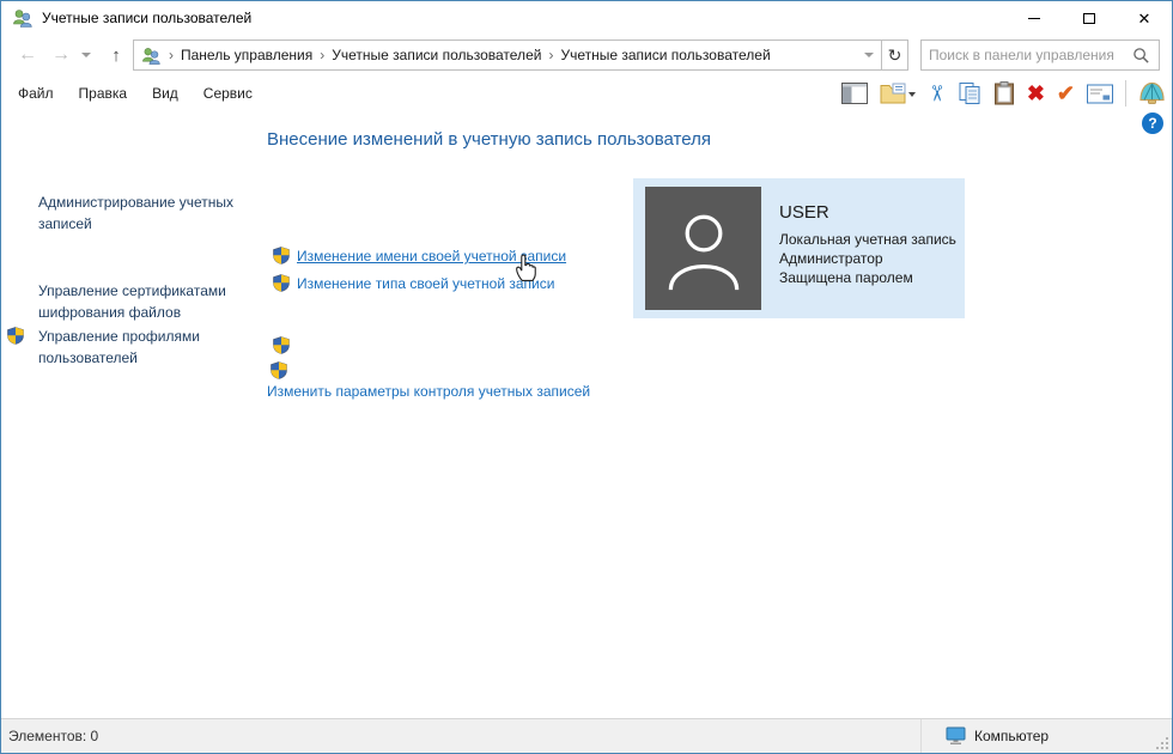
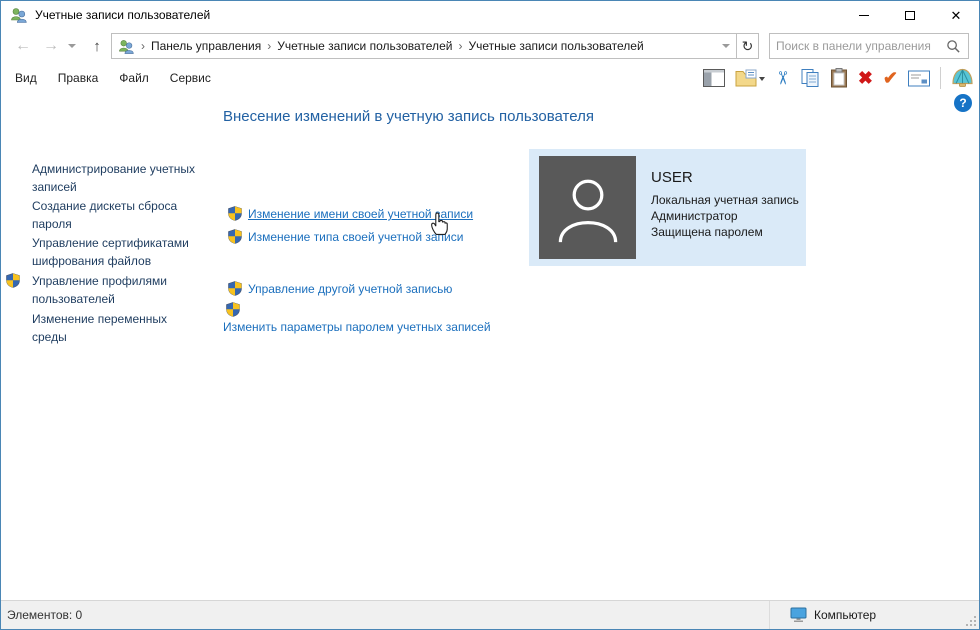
  Учетные записи пользователей
  ✕
  ←
  →
  ↑
  ›
  Панель управления
  ›
  Учетные записи пользователей
  ›
  Учетные записи пользователей
  ↻
  Поиск в панели управления
- Файл
+ Вид
  Правка
- Вид
+ Файл
  Сервис
  ✖
  ✔
  ?
  Администрирование учетных записей
+ Создание дискеты сброса пароля
  Управление сертификатами шифрования файлов
  Управление профилями пользователей
+ Изменение переменных среды
  Внесение изменений в учетную запись пользователя
  Изменение имени своей учетнойаписи
  Изменение типа своей учетной записи
+ Управление другой учетной записью
- Изменить параметры контроля учетных записей
+ Изменить параметры паролем учетных записей
  USER
  Локальная учетная запись
  Администратор
  Защищена паролем
  Элементов: 0
  Компьютер
